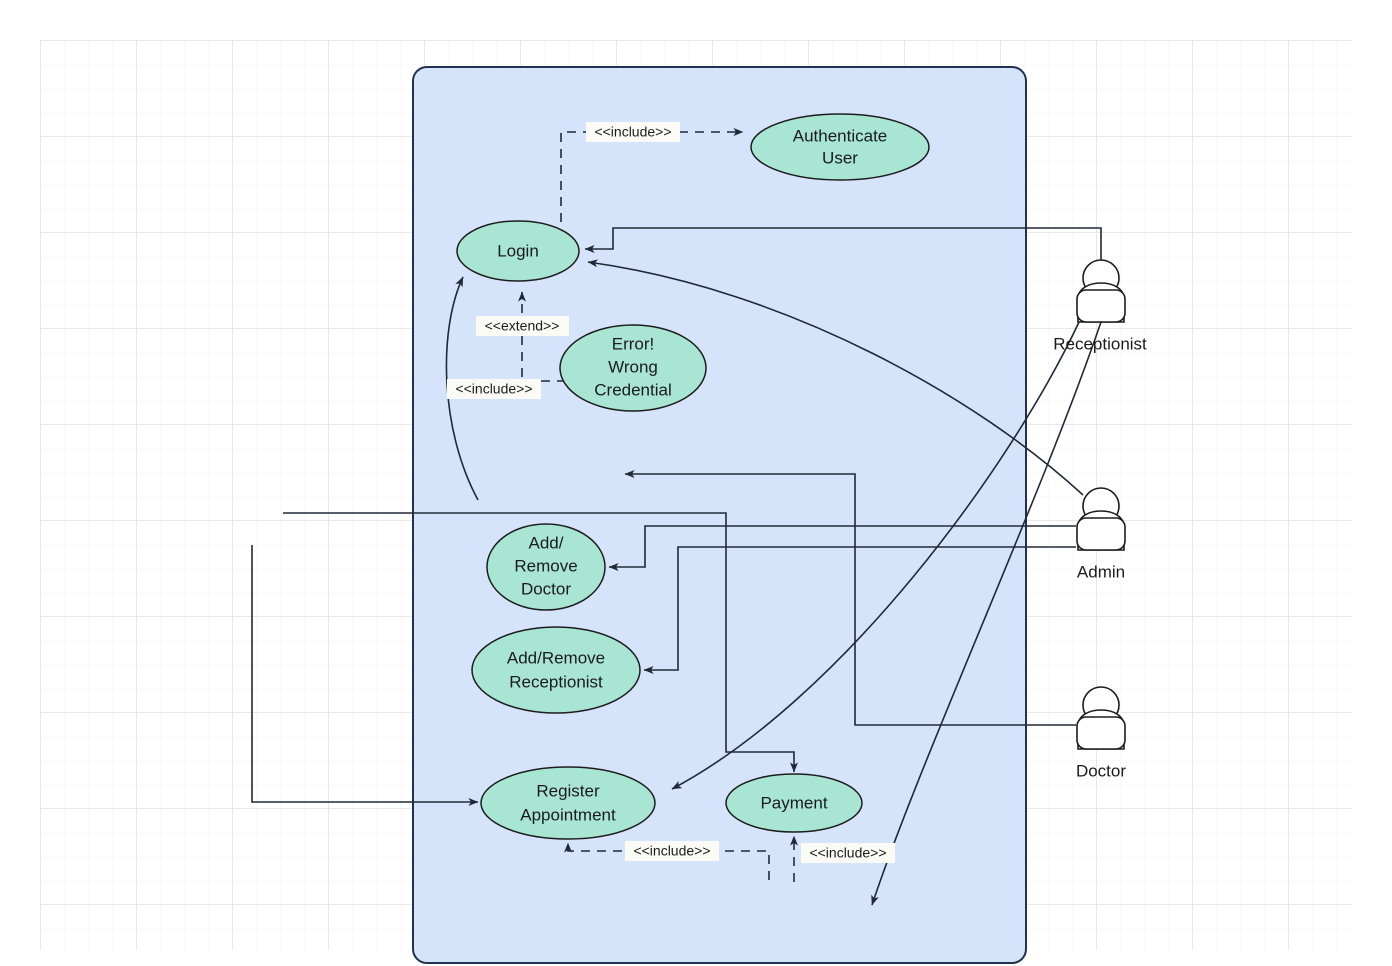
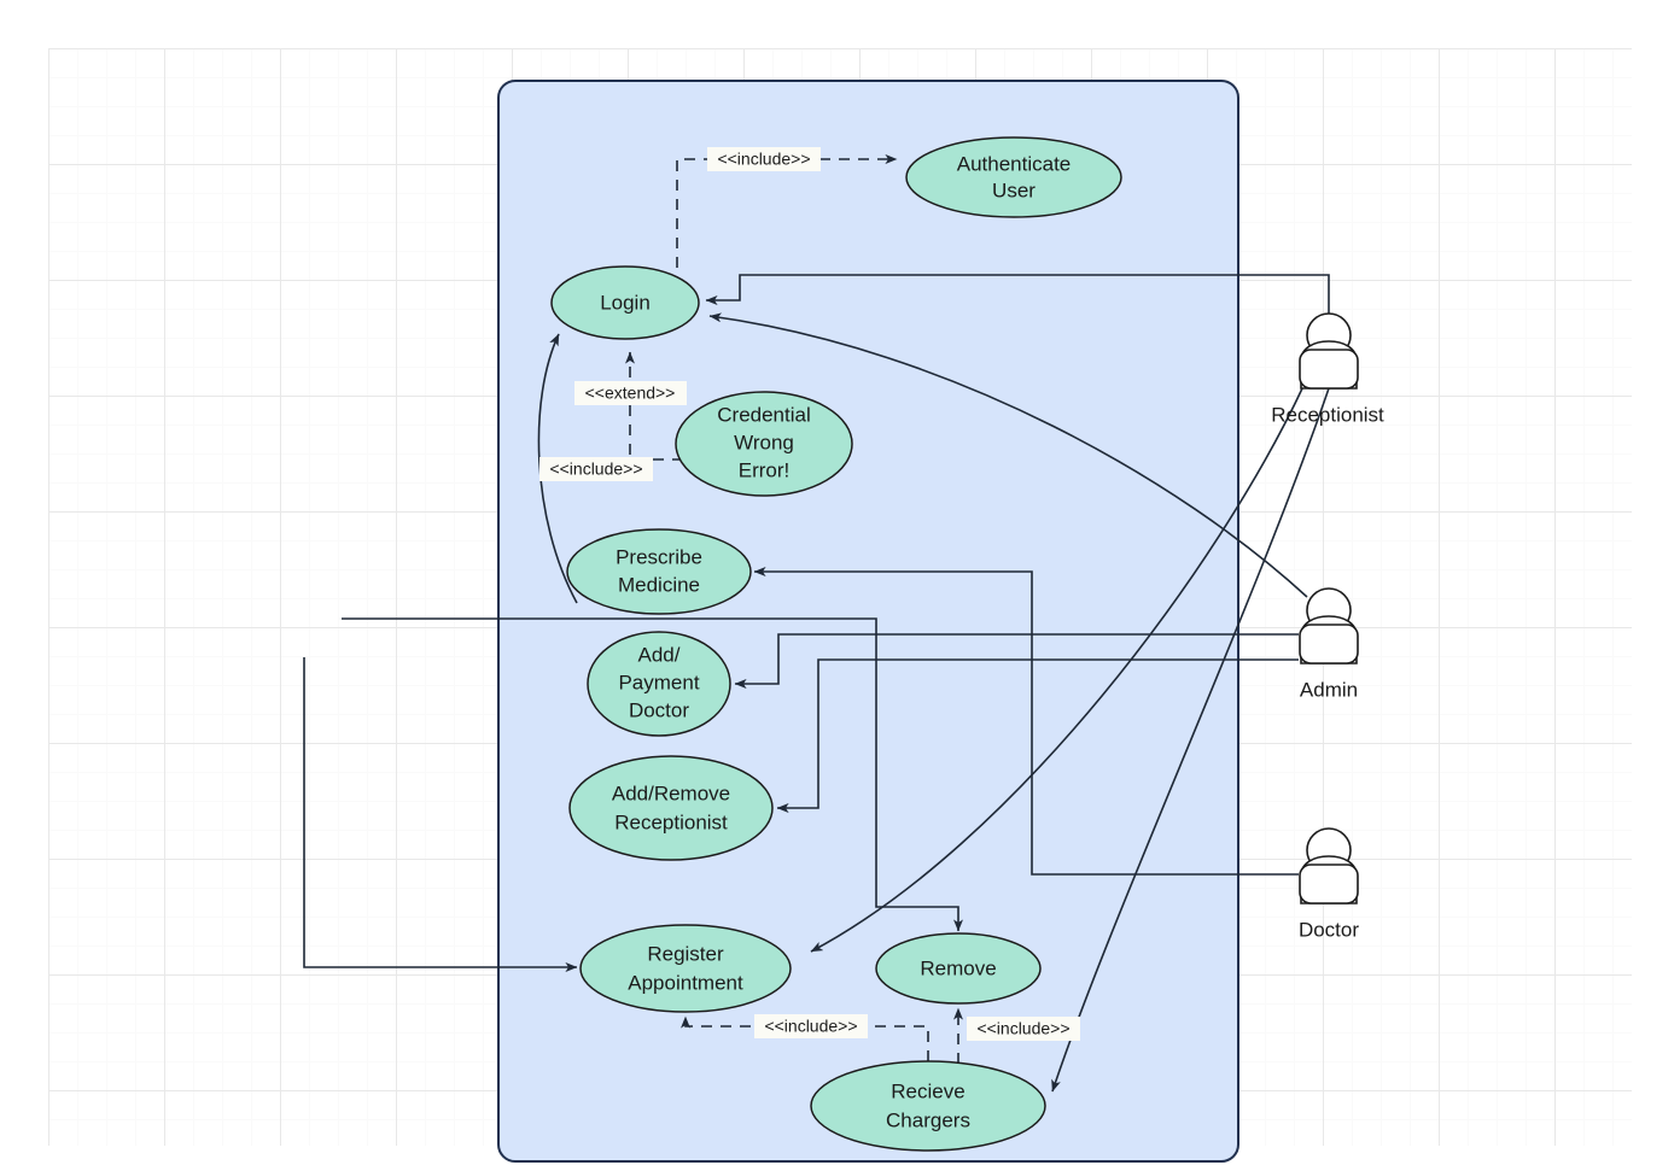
  Authenticate
  User
  Login
- Error!
+ Credential
  Wrong
- Credential
+ Error!
+ Prescribe
+ Medicine
  Add/
- Remove
+ Payment
  Doctor
  Add/Remove
  Receptionist
  Register
  Appointment
- Payment
+ Remove
+ Recieve
+ Chargers
  <<include>>
  <<extend>>
  <<include>>
  <<include>>
  <<include>>
  Receptionist
  Admin
  Doctor
